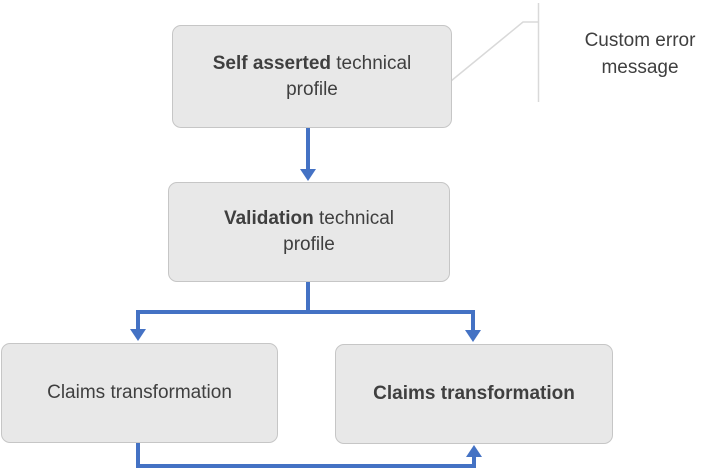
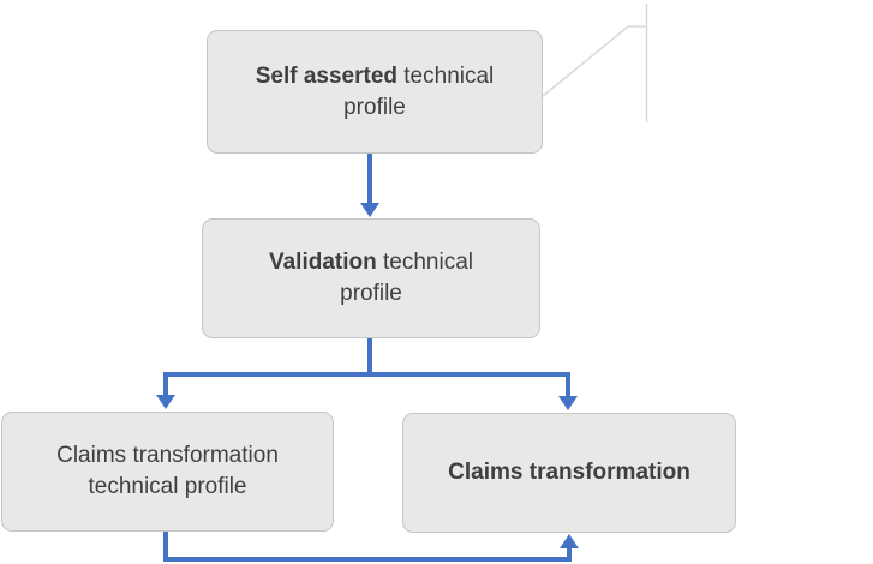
  Self asserted technical
  profile
  Validation technical
  profile
  Claims transformation
+ technical profile
  Claims transformation
- Custom error message
